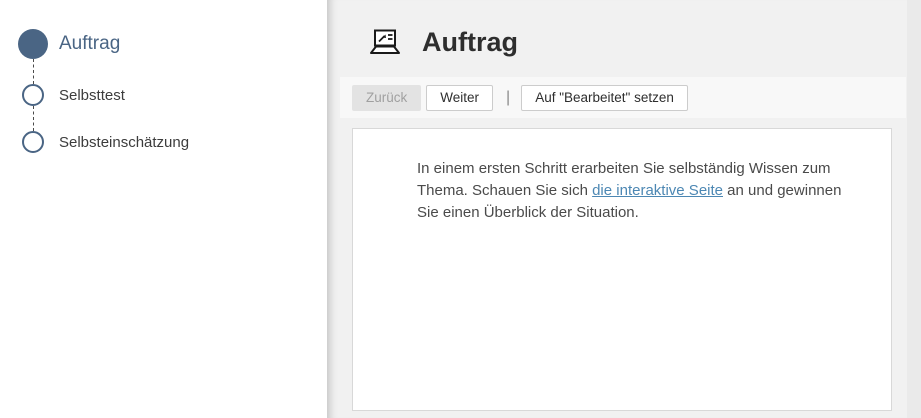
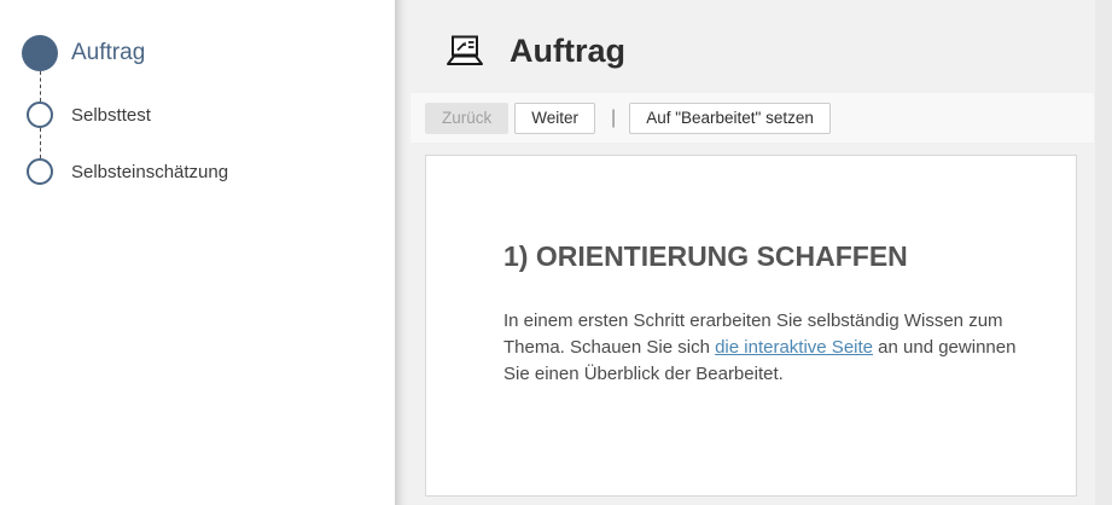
  Auftrag
  Selbsttest
  Selbsteinschätzung
  Auftrag
  Zurück
  Weiter
  |
  Auf "Bearbeitet" setzen
+ 1) ORIENTIERUNG SCHAFFEN
- In einem ersten Schritt erarbeiten Sie selbständig Wissen zum Thema. Schauen Sie sich die interaktive Seite an und gewinnen Sie einen Überblick der Situation.
+ In einem ersten Schritt erarbeiten Sie selbständig Wissen zum Thema. Schauen Sie sich die interaktive Seite an und gewinnen Sie einen Überblick der Bearbeitet.
